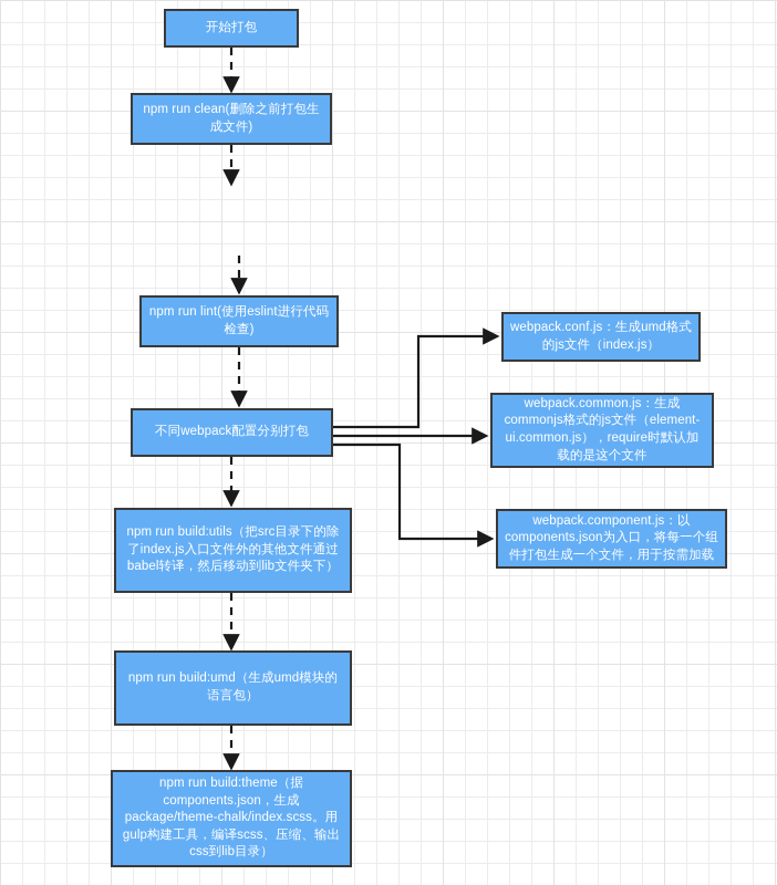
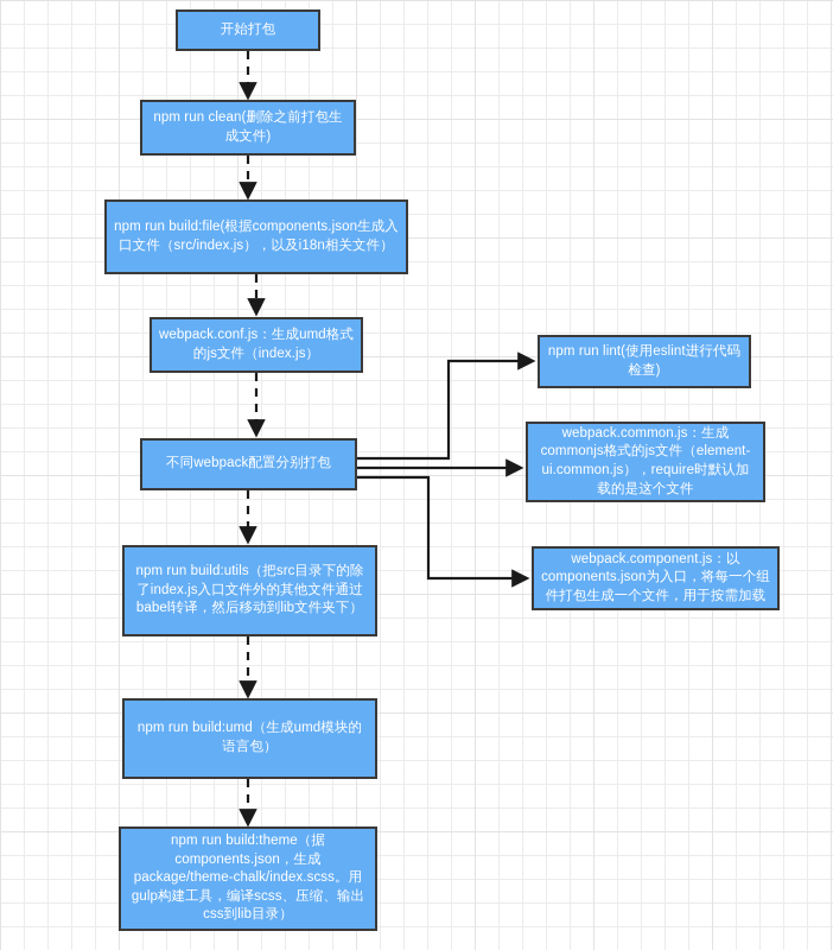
  开始打包
  npm run clean(删除之前打包生成文件)
+ npm run build:file(根据components.json生成入口文件（src/index.js），以及i18n相关文件）
- npm run lint(使用eslint进行代码检查)
+ webpack.conf.js：生成umd格式的js文件（index.js）
  不同webpack配置分别打包
  npm run build:utils（把src目录下的除了index.js入口文件外的其他文件通过babel转译，然后移动到lib文件夹下）
  npm run build:umd（生成umd模块的语言包）
  npm run build:theme（据components.json，生成package/theme-chalk/index.scss。用gulp构建工具，编译scss、压缩、输出css到lib目录）
- webpack.conf.js：生成umd格式的js文件（index.js）
+ npm run lint(使用eslint进行代码检查)
  webpack.common.js：生成commonjs格式的js文件（element-ui.common.js），require时默认加载的是这个文件
  webpack.component.js：以components.json为入口，将每一个组件打包生成一个文件，用于按需加载
